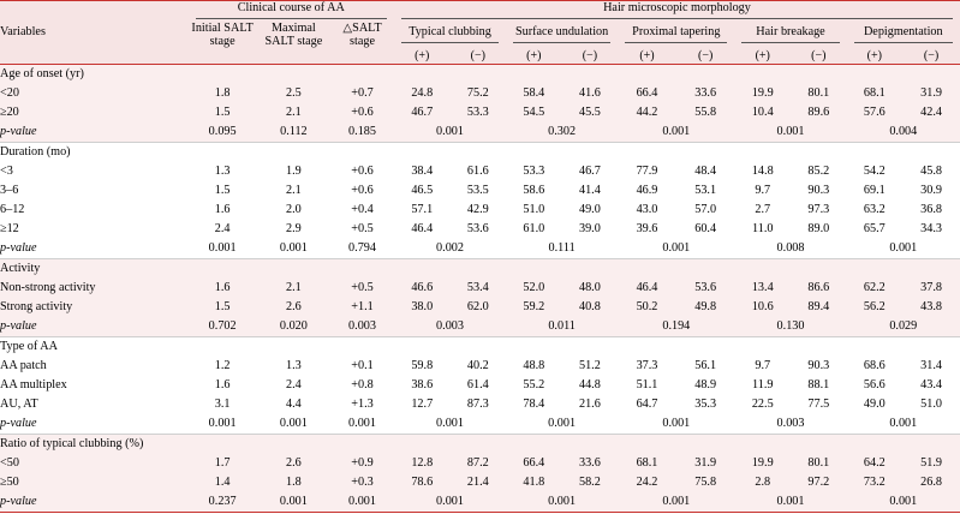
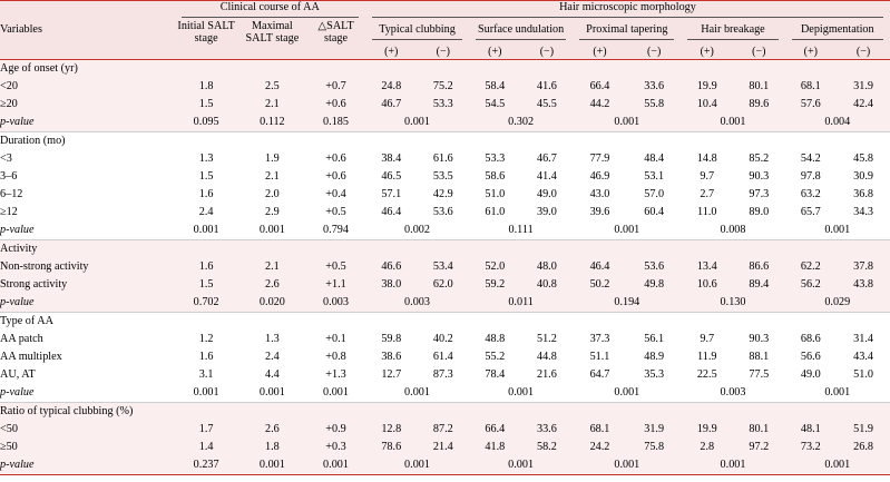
  Variables	Clinical course of AA	Hair microscopic morphology
  Initial SALT stage	Maximal SALT stage	△SALT stage	Typical clubbing	Surface undulation	Proximal tapering	Hair breakage	Depigmentation
  			(+)	(−)	(+)	(−)	(+)	(−)	(+)	(−)	(+)	(−)
  Age of onset (yr)
  <20	1.8	2.5	+0.7	24.8	75.2	58.4	41.6	66.4	33.6	19.9	80.1	68.1	31.9
  ≥20	1.5	2.1	+0.6	46.7	53.3	54.5	45.5	44.2	55.8	10.4	89.6	57.6	42.4
  p-value	0.095	0.112	0.185	0.001	0.302	0.001	0.001	0.004
  Duration (mo)
  <3	1.3	1.9	+0.6	38.4	61.6	53.3	46.7	77.9	48.4	14.8	85.2	54.2	45.8
- 3–6	1.5	2.1	+0.6	46.5	53.5	58.6	41.4	46.9	53.1	9.7	90.3	69.1	30.9
+ 3–6	1.5	2.1	+0.6	46.5	53.5	58.6	41.4	46.9	53.1	9.7	90.3	97.8	30.9
  6–12	1.6	2.0	+0.4	57.1	42.9	51.0	49.0	43.0	57.0	2.7	97.3	63.2	36.8
  ≥12	2.4	2.9	+0.5	46.4	53.6	61.0	39.0	39.6	60.4	11.0	89.0	65.7	34.3
  p-value	0.001	0.001	0.794	0.002	0.111	0.001	0.008	0.001
  Activity
  Non-strong activity	1.6	2.1	+0.5	46.6	53.4	52.0	48.0	46.4	53.6	13.4	86.6	62.2	37.8
  Strong activity	1.5	2.6	+1.1	38.0	62.0	59.2	40.8	50.2	49.8	10.6	89.4	56.2	43.8
  p-value	0.702	0.020	0.003	0.003	0.011	0.194	0.130	0.029
  Type of AA
  AA patch	1.2	1.3	+0.1	59.8	40.2	48.8	51.2	37.3	56.1	9.7	90.3	68.6	31.4
  AA multiplex	1.6	2.4	+0.8	38.6	61.4	55.2	44.8	51.1	48.9	11.9	88.1	56.6	43.4
  AU, AT	3.1	4.4	+1.3	12.7	87.3	78.4	21.6	64.7	35.3	22.5	77.5	49.0	51.0
  p-value	0.001	0.001	0.001	0.001	0.001	0.001	0.003	0.001
  Ratio of typical clubbing (%)
- <50	1.7	2.6	+0.9	12.8	87.2	66.4	33.6	68.1	31.9	19.9	80.1	64.2	51.9
+ <50	1.7	2.6	+0.9	12.8	87.2	66.4	33.6	68.1	31.9	19.9	80.1	48.1	51.9
  ≥50	1.4	1.8	+0.3	78.6	21.4	41.8	58.2	24.2	75.8	2.8	97.2	73.2	26.8
  p-value	0.237	0.001	0.001	0.001	0.001	0.001	0.001	0.001
